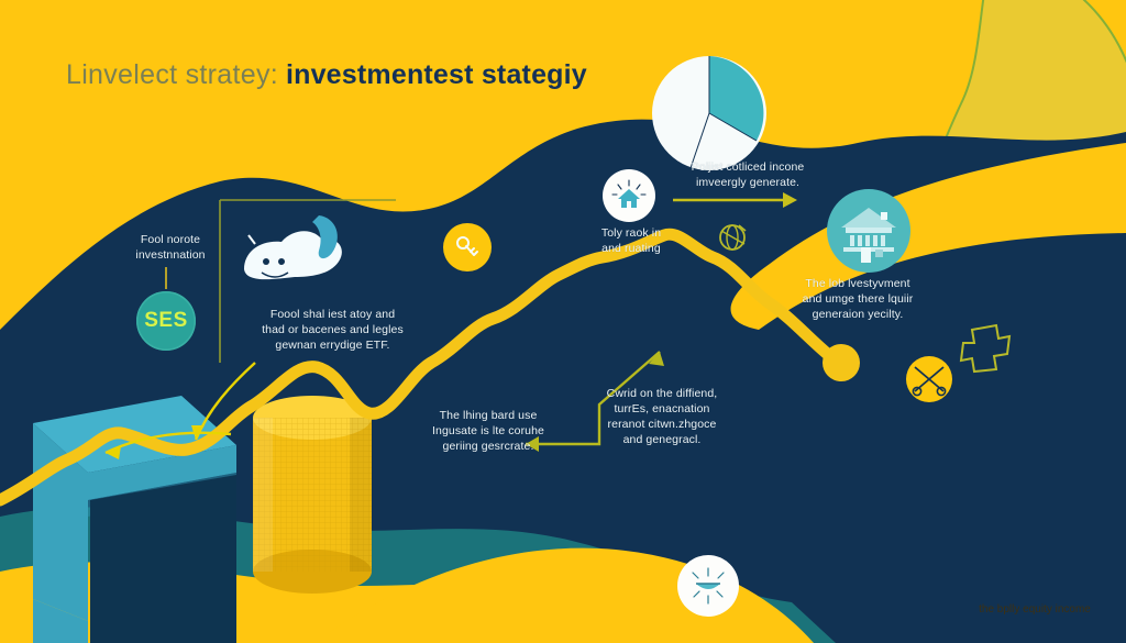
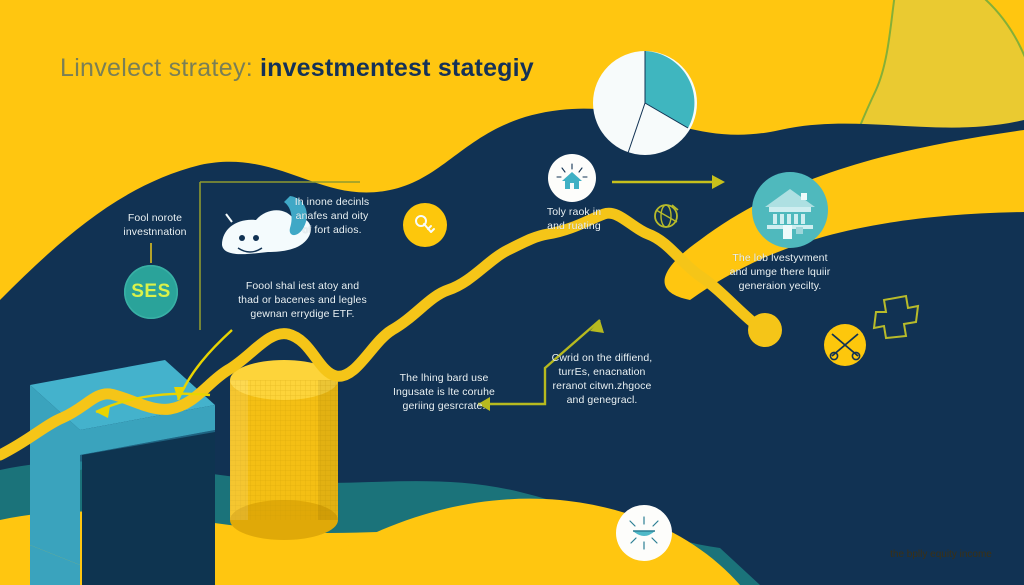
  Linvelect stratey: investmentest stategiy
  SES
  Fool norote
  investnnation
+ Ih inone decinls
+ anafes and oity
+ of fort adios.
  Foool shal iest atoy and
  thad or bacenes and legles
  gewnan errydige ETF.
  Toly raok in
  and ruating
- Poljist cotliced incone
- imveergly generate.
  The lob lvestyvment
  and umge there lquiir
  generaion yecilty.
  The lhing bard use
  Ingusate is lte coruhe
  geriing gesrcrate.
  Cwrid on the diffiend,
  turrEs, enacnation
  reranot citwn.zhgoce
  and genegracl.
  the bplly equity income
